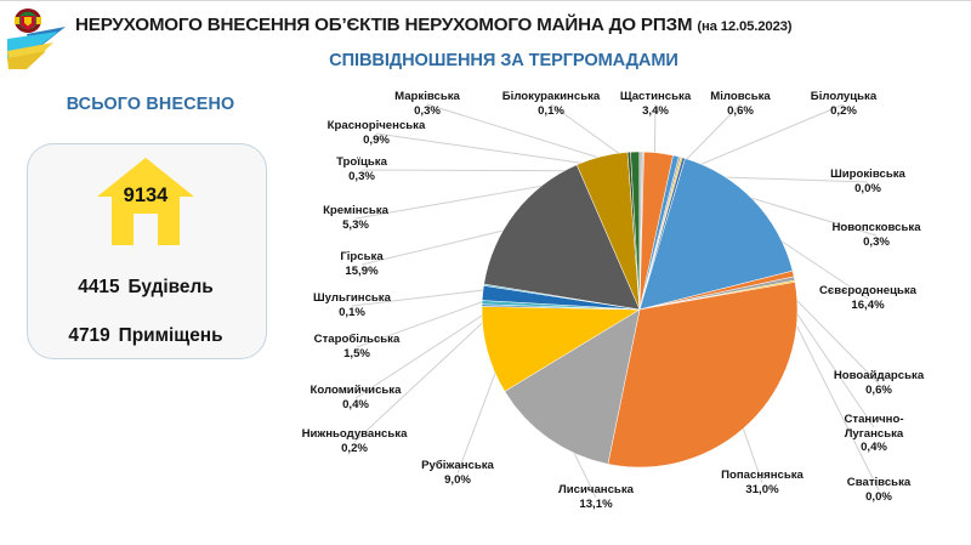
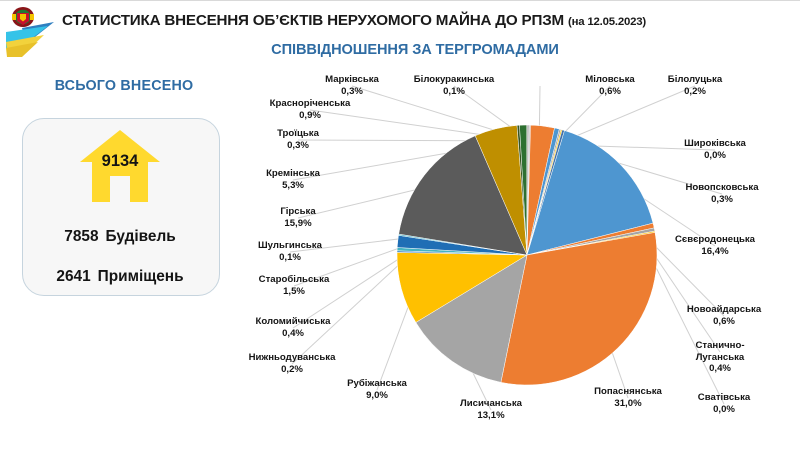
- НЕРУХОМОГО ВНЕСЕННЯ ОБ’ЄКТІВ НЕРУХОМОГО МАЙНА ДО РПЗМ (на 12.05.2023)
+ СТАТИСТИКА ВНЕСЕННЯ ОБ’ЄКТІВ НЕРУХОМОГО МАЙНА ДО РПЗМ (на 12.05.2023)
  СПІВВІДНОШЕННЯ ЗА ТЕРГРОМАДАМИ
  ВСЬОГО ВНЕСЕНО
  9134
- 4415 Будівель
+ 7858 Будівель
- 4719 Приміщень
+ 2641 Приміщень
  Марківська
  0,3%
  Білокуракинська
  0,1%
- Щастинська
- 3,4%
  Міловська
  0,6%
  Білолуцька
  0,2%
  Красноріченська
  0,9%
  Троїцька
  0,3%
  Широківська
  0,0%
  Кремінська
  5,3%
  Новопсковська
  0,3%
  Гірська
  15,9%
  Сєвєродонецька
  16,4%
  Шульгинська
  0,1%
  Старобільська
  1,5%
  Новоайдарська
  0,6%
  Коломийчиська
  0,4%
  Станично-
  Луганська
  0,4%
  Нижньодуванська
  0,2%
  Рубіжанська
  9,0%
  Сватівська
  0,0%
  Лисичанська
  13,1%
  Попаснянська
  31,0%
